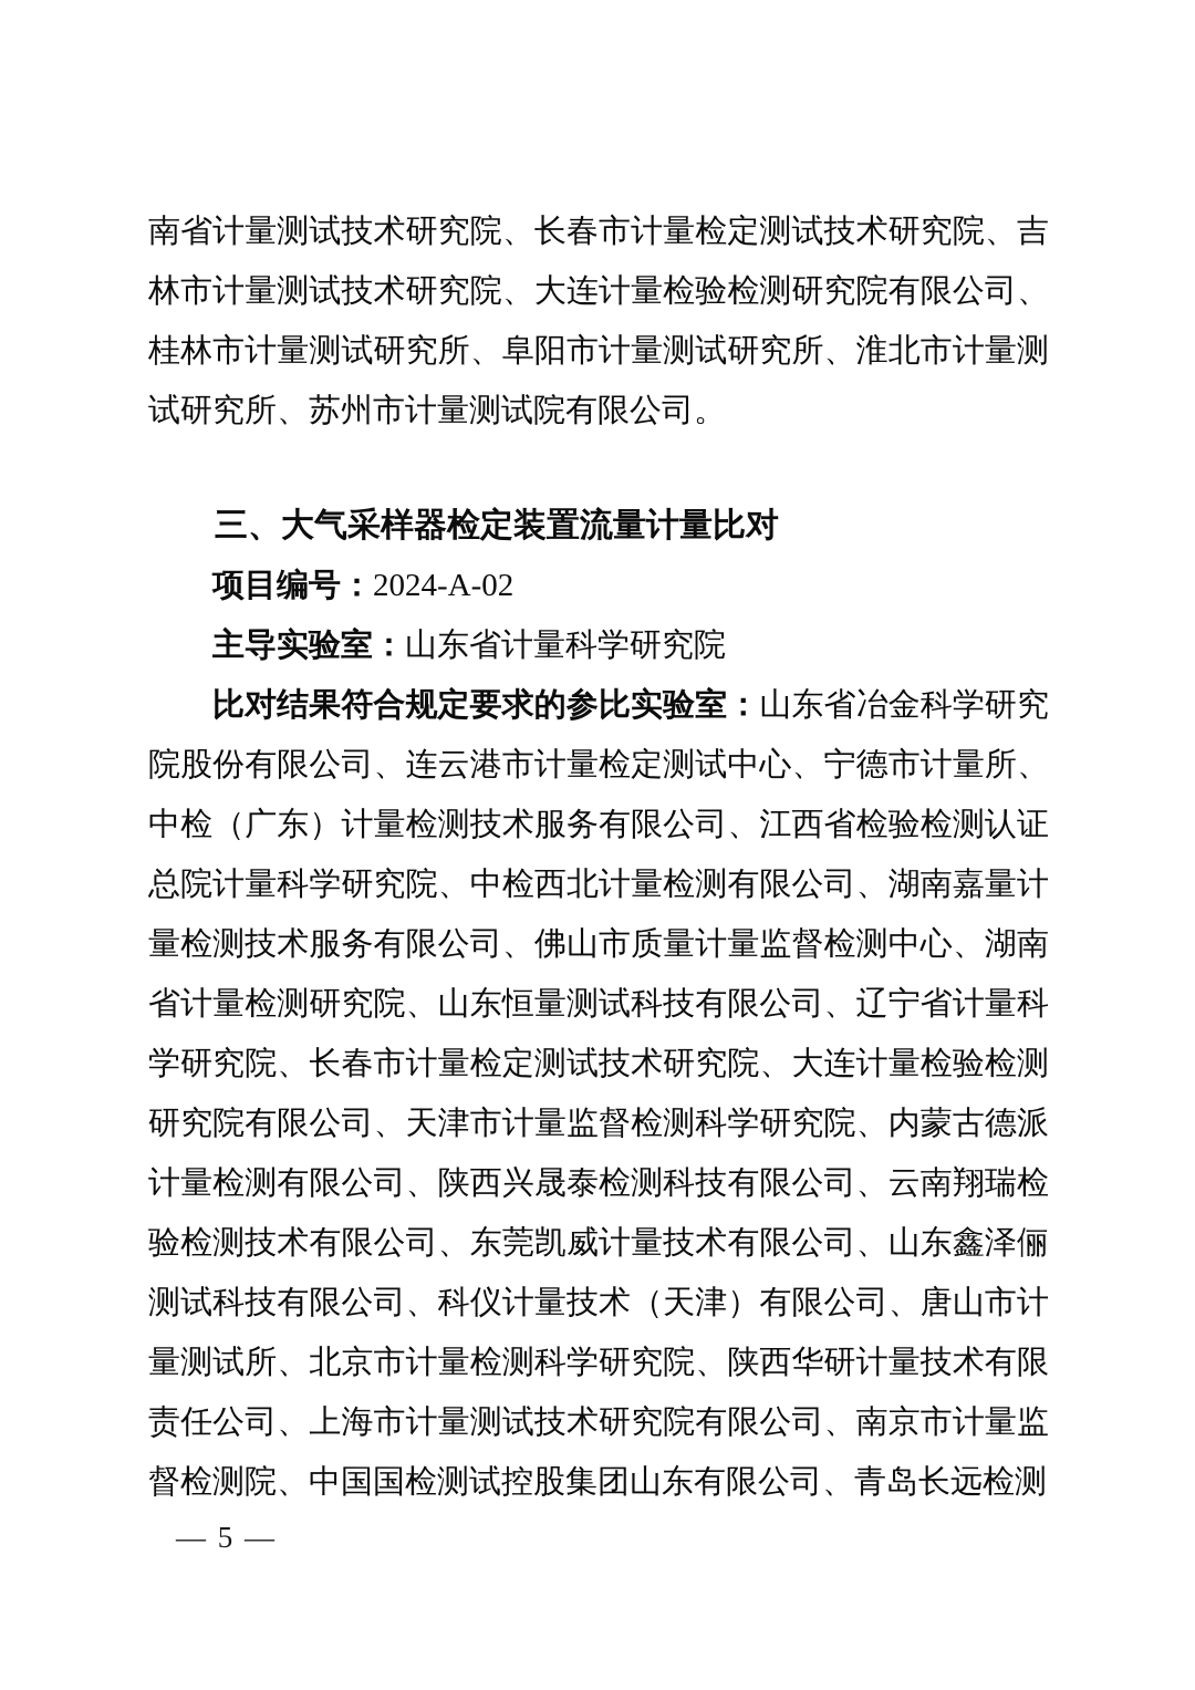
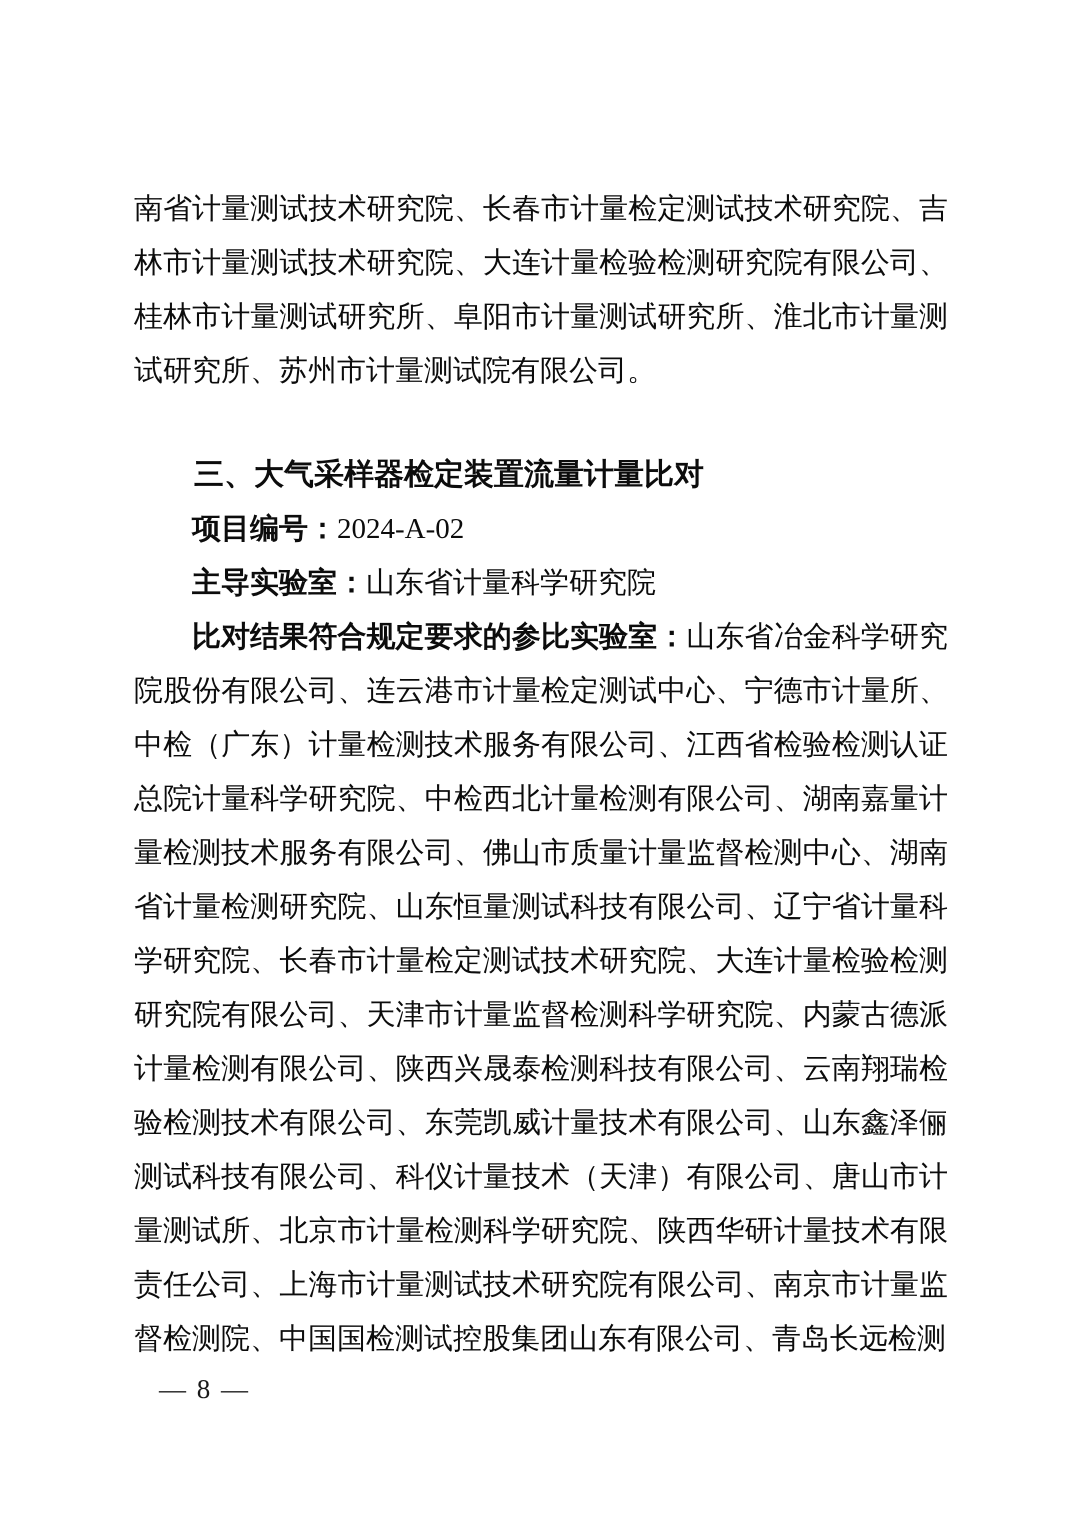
  南省计量测试技术研究院、长春市计量检定测试技术研究院、吉林市计量测试技术研究院、大连计量检验检测研究院有限公司、桂林市计量测试研究所、阜阳市计量测试研究所、淮北市计量测试研究所、苏州市计量测试院有限公司。
  三、大气采样器检定装置流量计量比对
  项目编号：2024-A-02
  主导实验室：山东省计量科学研究院
  比对结果符合规定要求的参比实验室：山东省冶金科学研究院股份有限公司、连云港市计量检定测试中心、宁德市计量所、中检（广东）计量检测技术服务有限公司、江西省检验检测认证总院计量科学研究院、中检西北计量检测有限公司、湖南嘉量计量检测技术服务有限公司、佛山市质量计量监督检测中心、湖南省计量检测研究院、山东恒量测试科技有限公司、辽宁省计量科学研究院、长春市计量检定测试技术研究院、大连计量检验检测研究院有限公司、天津市计量监督检测科学研究院、内蒙古德派计量检测有限公司、陕西兴晟泰检测科技有限公司、云南翔瑞检验检测技术有限公司、东莞凯威计量技术有限公司、山东鑫泽俪测试科技有限公司、科仪计量技术（天津）有限公司、唐山市计量测试所、北京市计量检测科学研究院、陕西华研计量技术有限责任公司、上海市计量测试技术研究院有限公司、南京市计量监督检测院、中国国检测试控股集团山东有限公司、青岛长远检测
- — 5 —
+ — 8 —
